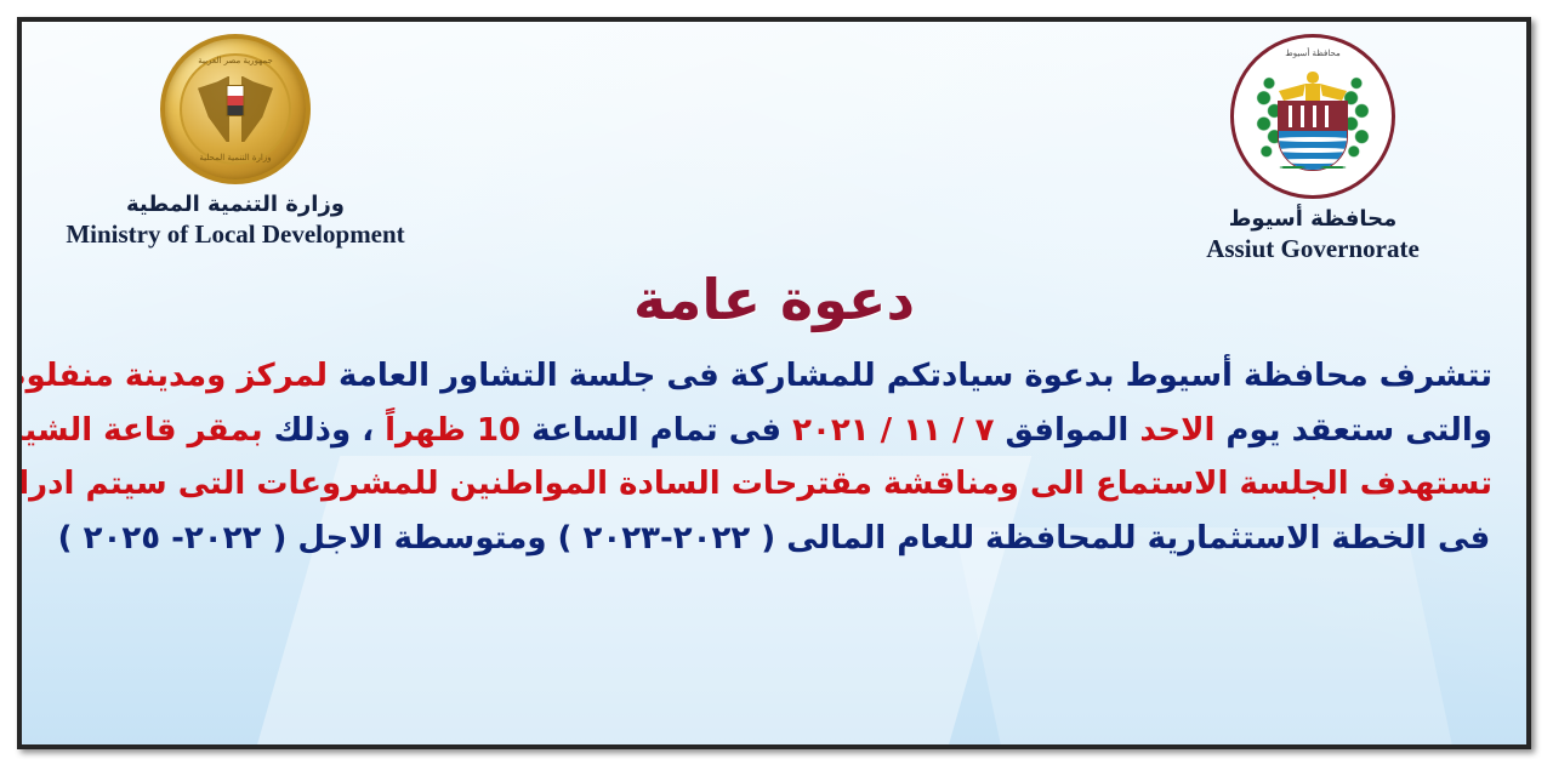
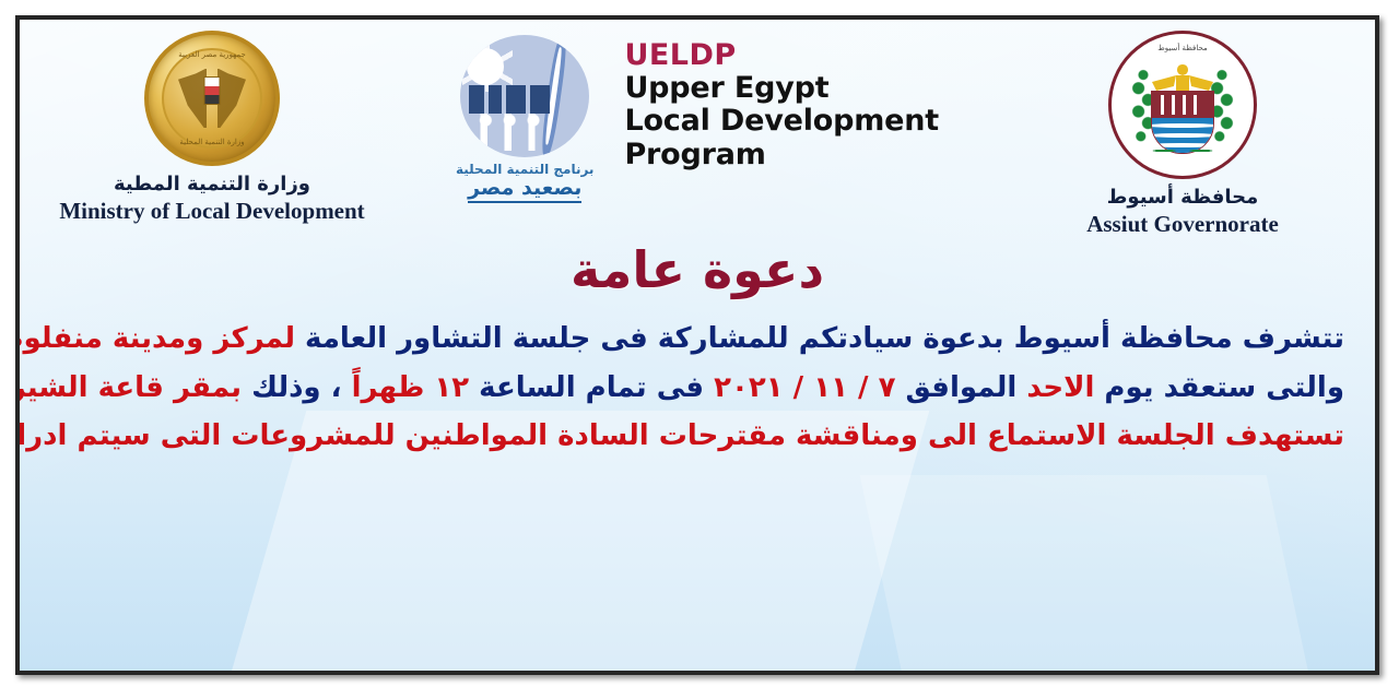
  محافظة أسيوط
  محافظة أسيوط
  Assiut Governorate
+ برنامج التنمية المحلية
+ بصعيد مصر
+ UELDP
+ Upper Egypt
+ Local Development
+ Program
  جمهورية مصر العربية
  وزارة التنمية المحلية
  وزارة التنمية المطية
  Ministry of Local Development
  دعوة عامة
  تتشرف محافظة أسيوط بدعوة سيادتكم للمشاركة فى جلسة التشاور العامة لمركز ومدينة منفلو
- والتى ستعقد يوم الاحد الموافق ٧ / ١١ / ٢٠٢١ فى تمام الساعة 10 ظهراً ، وذلك بمقر قاعة الشي
+ والتى ستعقد يوم الاحد الموافق ٧ / ١١ / ٢٠٢١ فى تمام الساعة ١٢ ظهراً ، وذلك بمقر قاعة الشي
  تستهدف الجلسة الاستماع الى ومناقشة مقترحات السادة المواطنين للمشروعات التى سيتم ادرا
- فى الخطة الاستثمارية للمحافظة للعام المالى ( ٢٠٢٢-٢٠٢٣ ) ومتوسطة الاجل ( ٢٠٢٢- ٢٠٢٥ )
